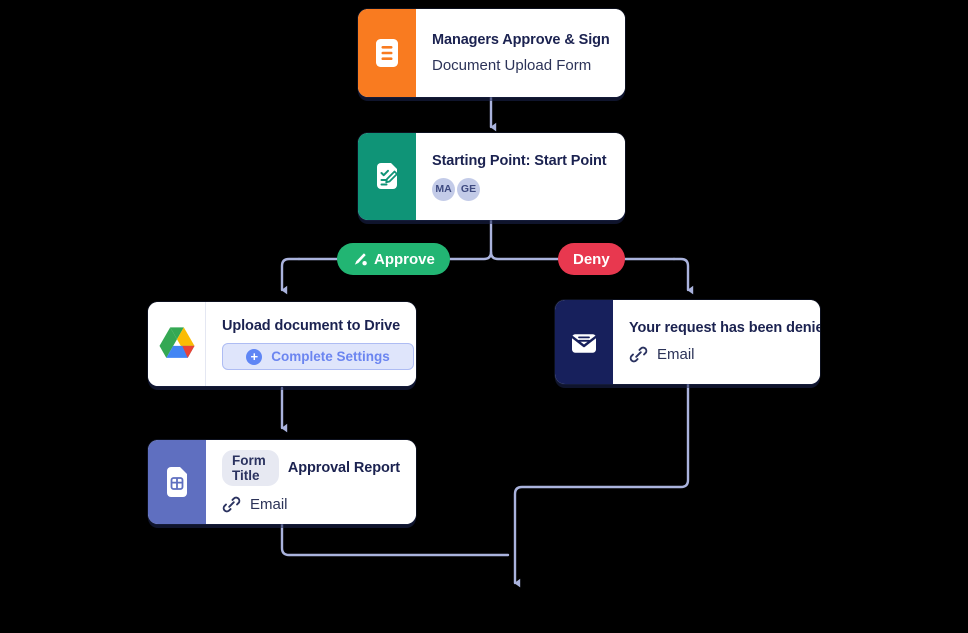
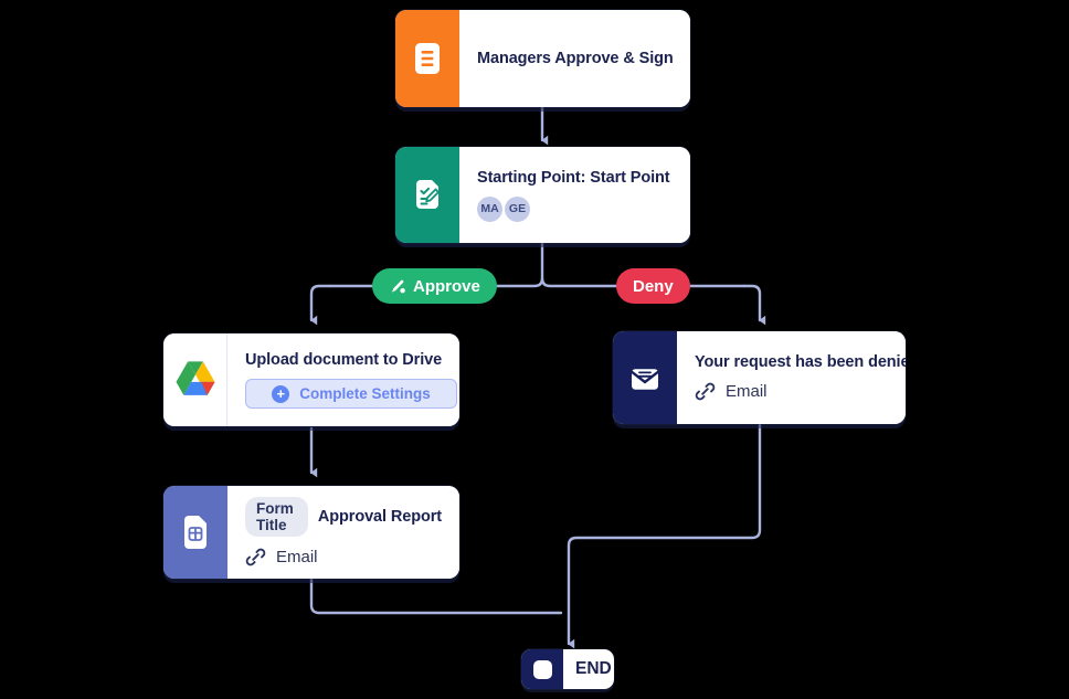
  Managers Approve & Sign
- Document Upload Form
  Starting Point: Start Point
  MA
  GE
  Approve
  Deny
  Upload document to Drive
  +
  Complete Settings
  Your request has been denie
  Email
  Form Title
  Approval Report
  Email
+ END
